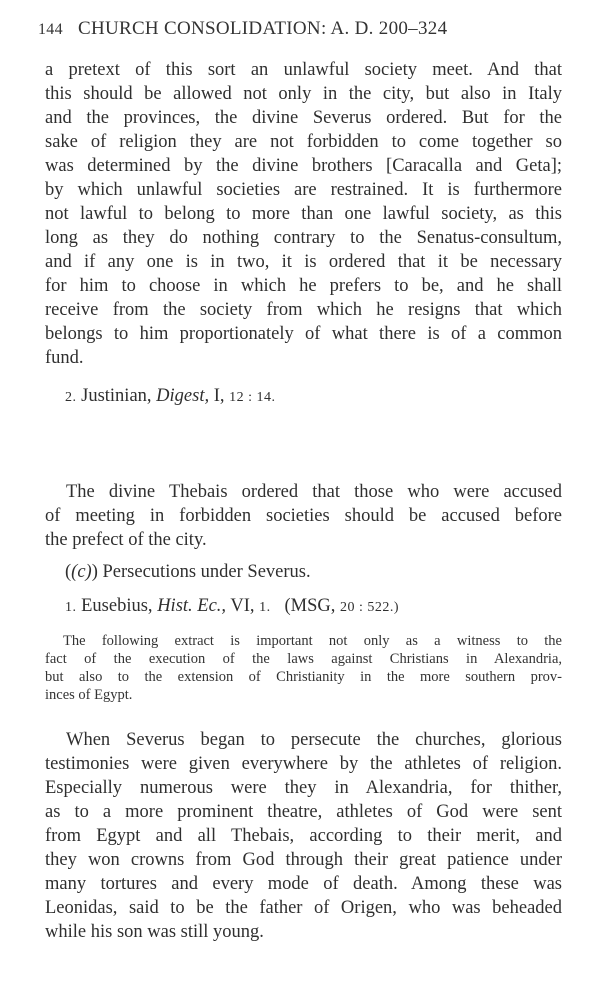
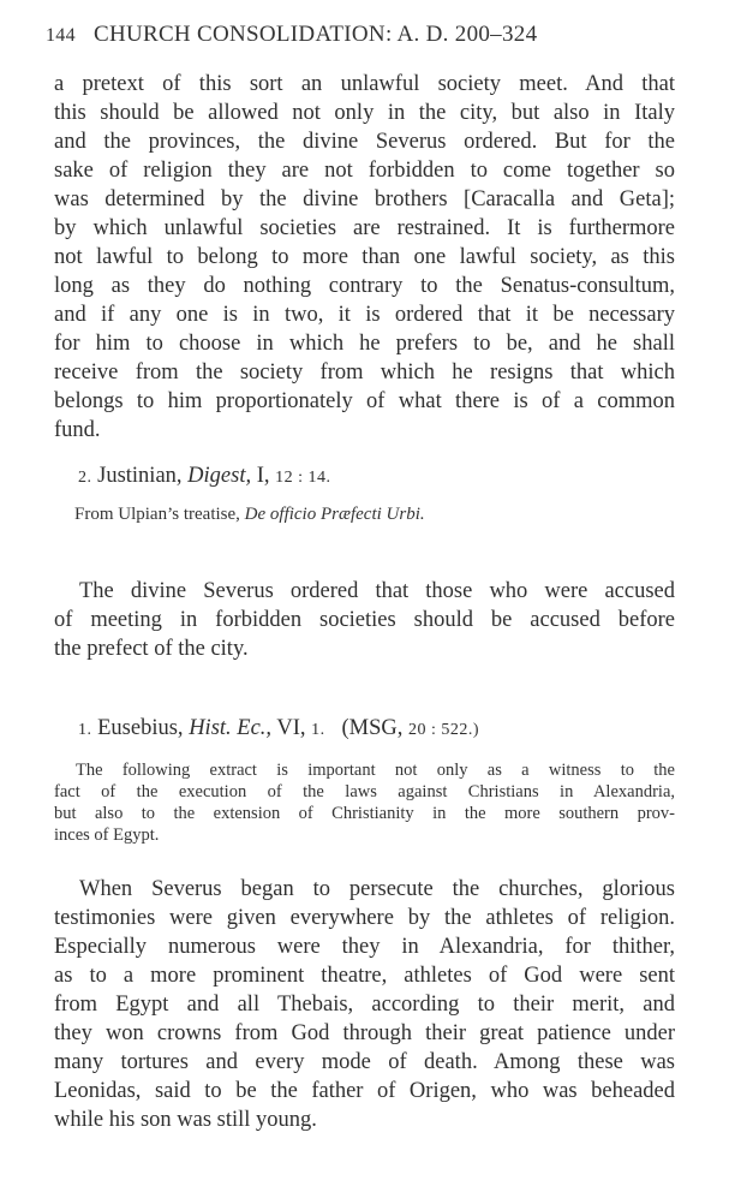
  144 CHURCH CONSOLIDATION: A. D. 200–324
  a pretext of this sort an unlawful society meet. And that
  this should be allowed not only in the city, but also in Italy
  and the provinces, the divine Severus ordered. But for the
  sake of religion they are not forbidden to come together so
  was determined by the divine brothers [Caracalla and Geta];
  by which unlawful societies are restrained. It is furthermore
  not lawful to belong to more than one lawful society, as this
  long as they do nothing contrary to the Senatus-consultum,
  and if any one is in two, it is ordered that it be necessary
  for him to choose in which he prefers to be, and he shall
  receive from the society from which he resigns that which
  belongs to him proportionately of what there is of a common
  fund.
  2. Justinian, Digest, I, 12 : 14.
+ From Ulpian’s treatise, De officio Præfecti Urbi.
- The divine Thebais ordered that those who were accused
+ The divine Severus ordered that those who were accused
  of meeting in forbidden societies should be accused before
  the prefect of the city.
- ((c)) Persecutions under Severus.
  1. Eusebius, Hist. Ec., VI, 1. (MSG, 20 : 522.)
  The following extract is important not only as a witness to the
  fact of the execution of the laws against Christians in Alexandria,
  but also to the extension of Christianity in the more southern prov-
  inces of Egypt.
  When Severus began to persecute the churches, glorious
  testimonies were given everywhere by the athletes of religion.
  Especially numerous were they in Alexandria, for thither,
  as to a more prominent theatre, athletes of God were sent
  from Egypt and all Thebais, according to their merit, and
  they won crowns from God through their great patience under
  many tortures and every mode of death. Among these was
  Leonidas, said to be the father of Origen, who was beheaded
  while his son was still young.
